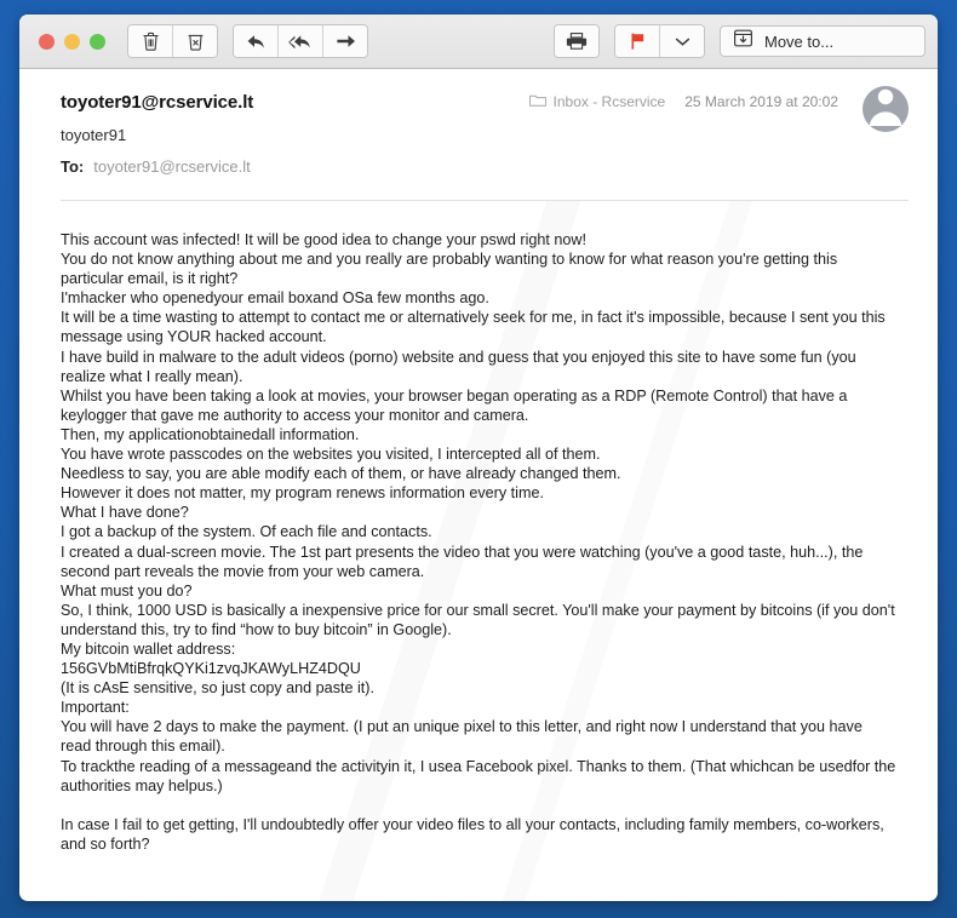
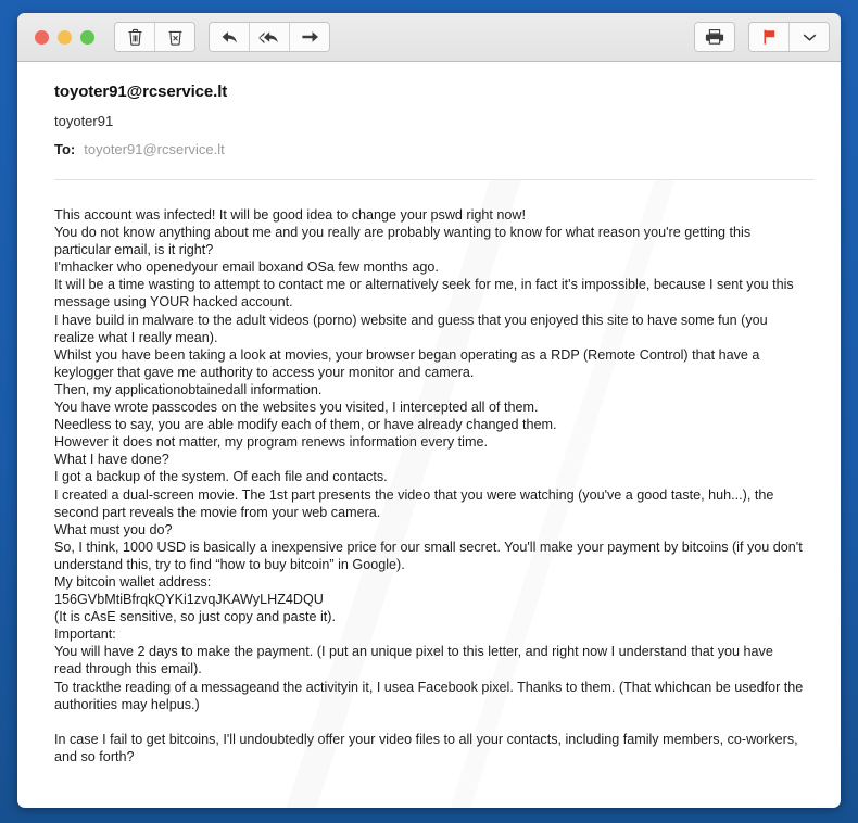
- Move to...
  toyoter91@rcservice.lt
  toyoter91
  To:
  toyoter91@rcservice.lt
- Inbox - Rcservice
- 25 March 2019 at 20:02
  This account was infected! It will be good idea to change your pswd right now!
  You do not know anything about me and you really are probably wanting to know for what reason you're getting this particular email, is it right?
  I'mhacker who openedyour email boxand OSa few months ago.
  It will be a time wasting to attempt to contact me or alternatively seek for me, in fact it's impossible, because I sent you this message using YOUR hacked account.
  I have build in malware to the adult videos (porno) website and guess that you enjoyed this site to have some fun (you realize what I really mean).
  Whilst you have been taking a look at movies, your browser began operating as a RDP (Remote Control) that have a keylogger that gave me authority to access your monitor and camera.
  Then, my applicationobtainedall information.
  You have wrote passcodes on the websites you visited, I intercepted all of them.
  Needless to say, you are able modify each of them, or have already changed them.
  However it does not matter, my program renews information every time.
  What I have done?
  I got a backup of the system. Of each file and contacts.
  I created a dual-screen movie. The 1st part presents the video that you were watching (you've a good taste, huh...), the second part reveals the movie from your web camera.
  What must you do?
  So, I think, 1000 USD is basically a inexpensive price for our small secret. You'll make your payment by bitcoins (if you don't understand this, try to find “how to buy bitcoin” in Google).
  My bitcoin wallet address:
  156GVbMtiBfrqkQYKi1zvqJKAWyLHZ4DQU
  (It is cAsE sensitive, so just copy and paste it).
  Important:
  You will have 2 days to make the payment. (I put an unique pixel to this letter, and right now I understand that you have read through this email).
  To trackthe reading of a messageand the activityin it, I usea Facebook pixel. Thanks to them. (That whichcan be usedfor the authorities may helpus.)
- In case I fail to get getting, I'll undoubtedly offer your video files to all your contacts, including family members, co-workers, and so forth?
+ In case I fail to get bitcoins, I'll undoubtedly offer your video files to all your contacts, including family members, co-workers, and so forth?
